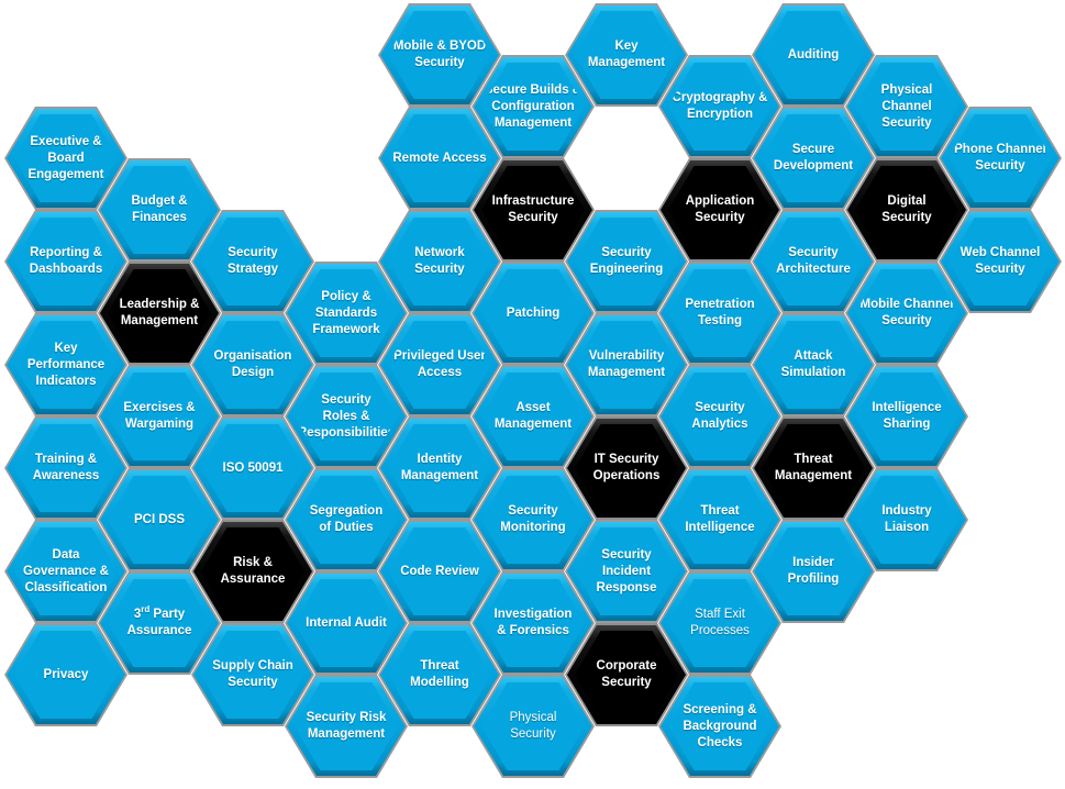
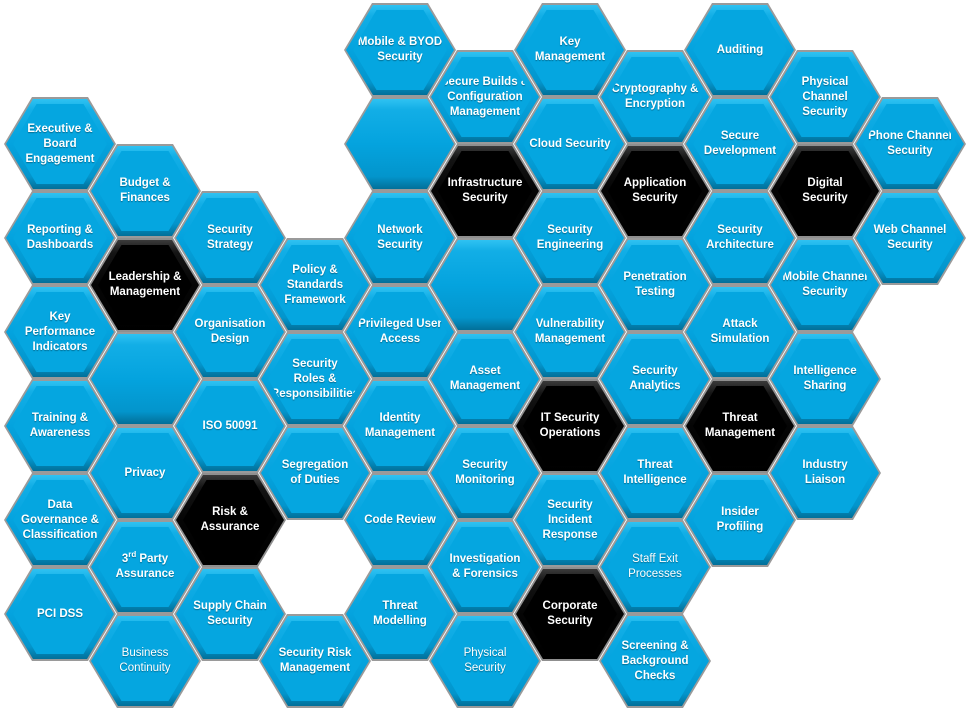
  Executive &
  Board
  Engagement
  Reporting &
  Dashboards
  Key
  Performance
  Indicators
  Training &
  Awareness
  Data
  Governance &
  Classification
- Privacy
+ PCI DSS
  Budget &
  Finances
  Leadership &
  Management
- Exercises &
- Wargaming
- PCI DSS
+ Privacy
  3rd Party
  Assurance
+ Business
+ Continuity
  Security
  Strategy
  Organisation
  Design
  ISO 50091
  Risk &
  Assurance
  Supply Chain
  Security
  Policy &
  Standards
  Framework
  Security
  Roles &
  esponsibilitie
  Segregation
  of Duties
- Internal Audit
  Security Risk
  Management
  Mobile & BYOD
  Security
- Remote Access
  Network
  Security
  Privileged User
  Access
  Identity
  Management
  Code Review
  Threat
  Modelling
  ecure Builds
  Configuration
  Management
  Infrastructure
  Security
- Patching
  Asset
  Management
  Security
  Monitoring
  Investigation
  & Forensics
  Physical
  Security
  Key
  Management
+ Cloud Security
  Security
  Engineering
  Vulnerability
  Management
  IT Security
  Operations
  Security
  Incident
  Response
  Corporate
  Security
  Cryptography &
  Encryption
  Application
  Security
  Penetration
  Testing
  Security
  Analytics
  Threat
  Intelligence
  Staff Exit
  Processes
  Screening &
  Background
  Checks
  Auditing
  Secure
  Development
  Security
  Architecture
  Attack
  Simulation
  Threat
  Management
  Insider
  Profiling
  Physical
  Channel Security
  Digital
  Security
  Mobile Channel
  Security
  Intelligence
  Sharing
  Industry
  Liaison
  Phone Channel
  Security
  Web Channel
  Security
